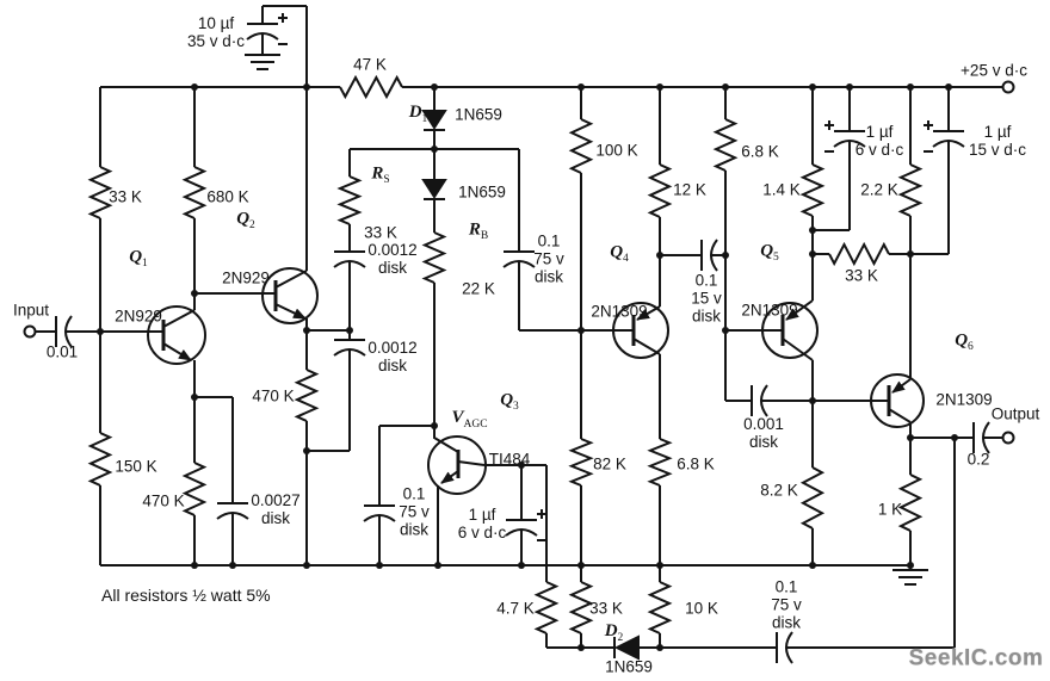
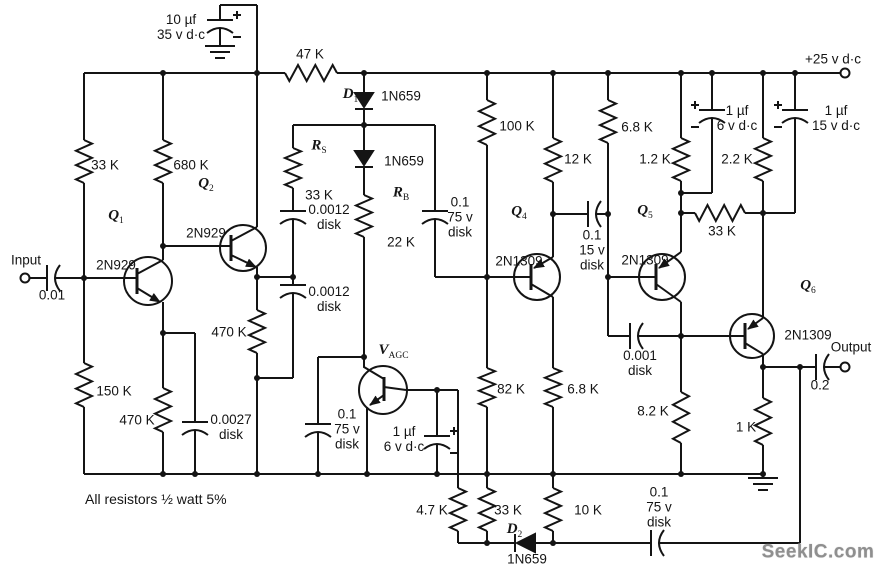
  33 K
  680 K
  47 K
  150 K
  470 K
  470 K
  100 K
  12 K
  6.8 K
- 1.4 K
+ 1.2 K
  2.2 K
  33 K
  82 K
  6.8 K
  8.2 K
  1 K
  4.7 K
  33 K
  10 K
  10 µf
  35 v d·c
  0.01
  0.0012
  disk
  0.0012
  disk
  0.0027
  disk
  0.1
  75 v
  disk
  0.1
  15 v
  disk
  1 µf
  6 v d·c
  1 µf
  15 v d·c
  0.001
  disk
  0.1
  75 v
  disk
  1 µf
  6 v d·c
  0.2
  0.1
  75 v
  disk
  1N659
  1N659
  1N659
  D1
  D2
  Q1
  2N929
  Q2
  2N929
- Q3
- TI484
  Q4
  2N1309
  Q5
  2N1309
  Q6
  2N1309
  RS
  33 K
  RB
  22 K
  VAGC
  Input
  Output
  +25 v d·c
  All resistors ½ watt 5%
  SeekIC.com
